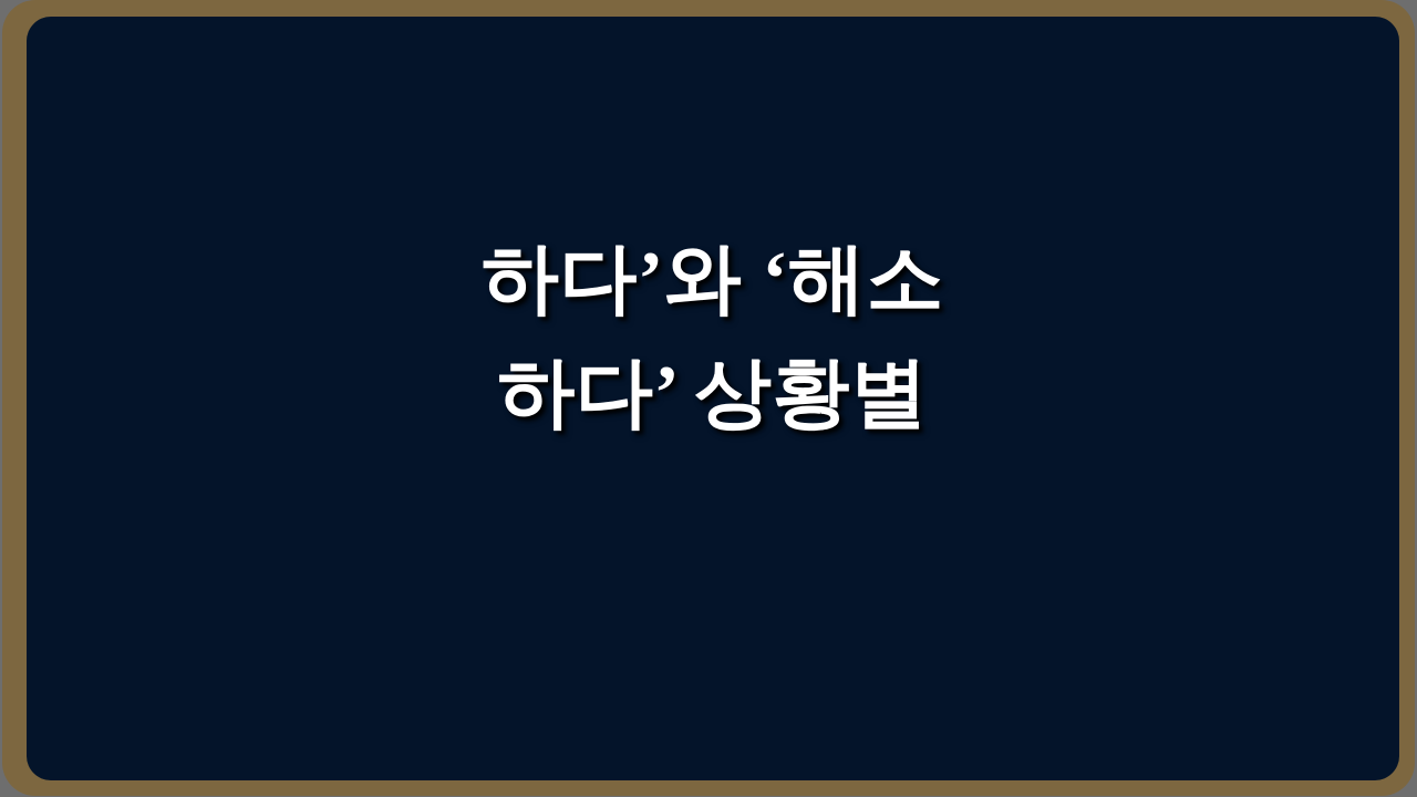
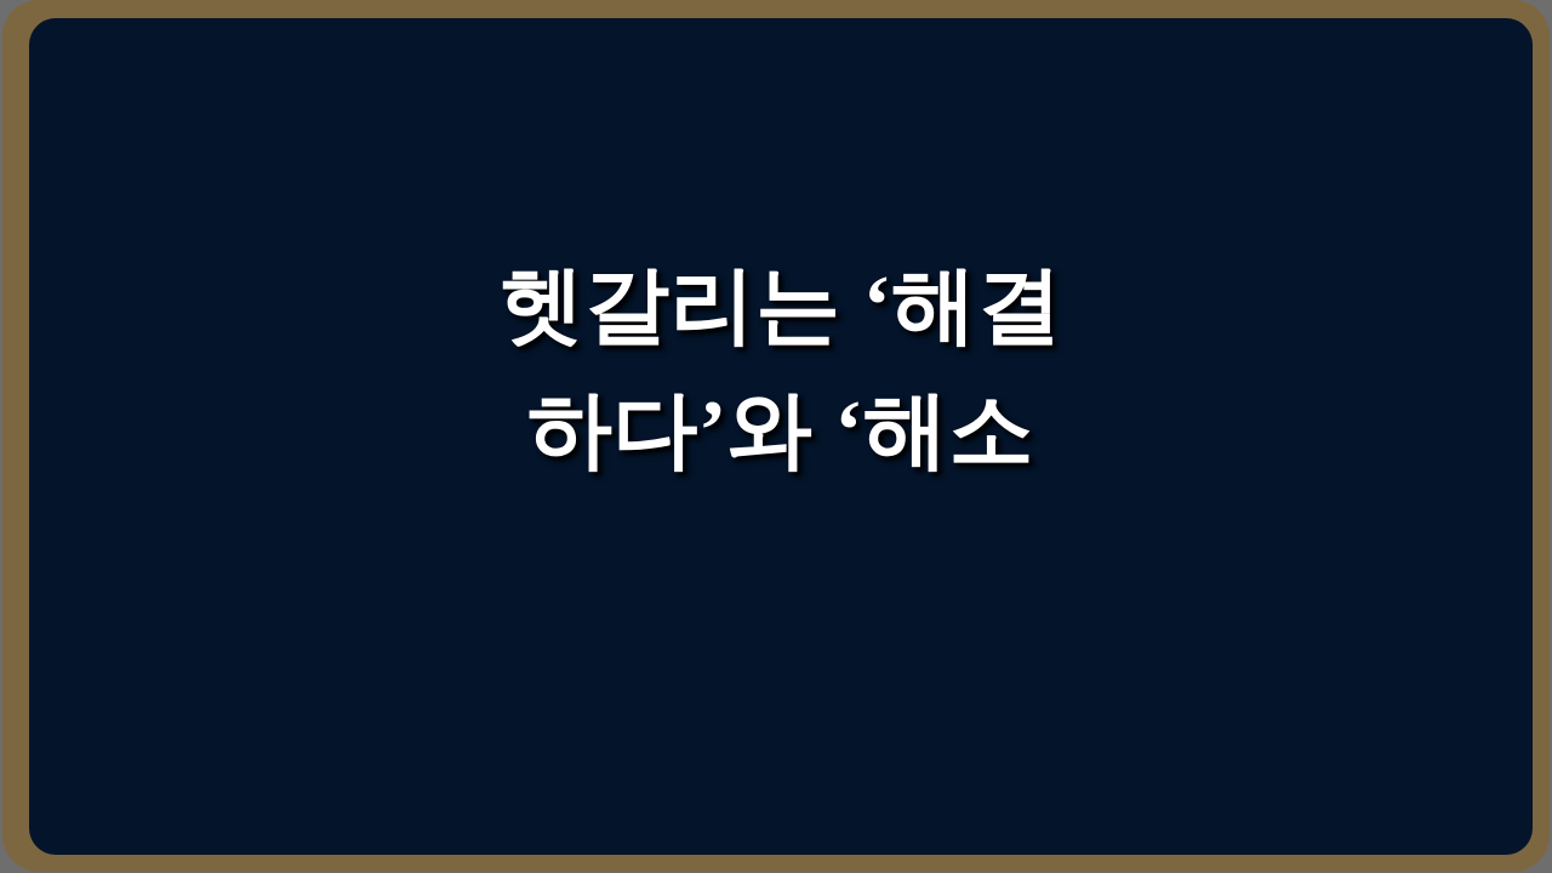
+ 헷갈리는 ‘해결
  하다’와 ‘해소
- 하다’ 상황별
